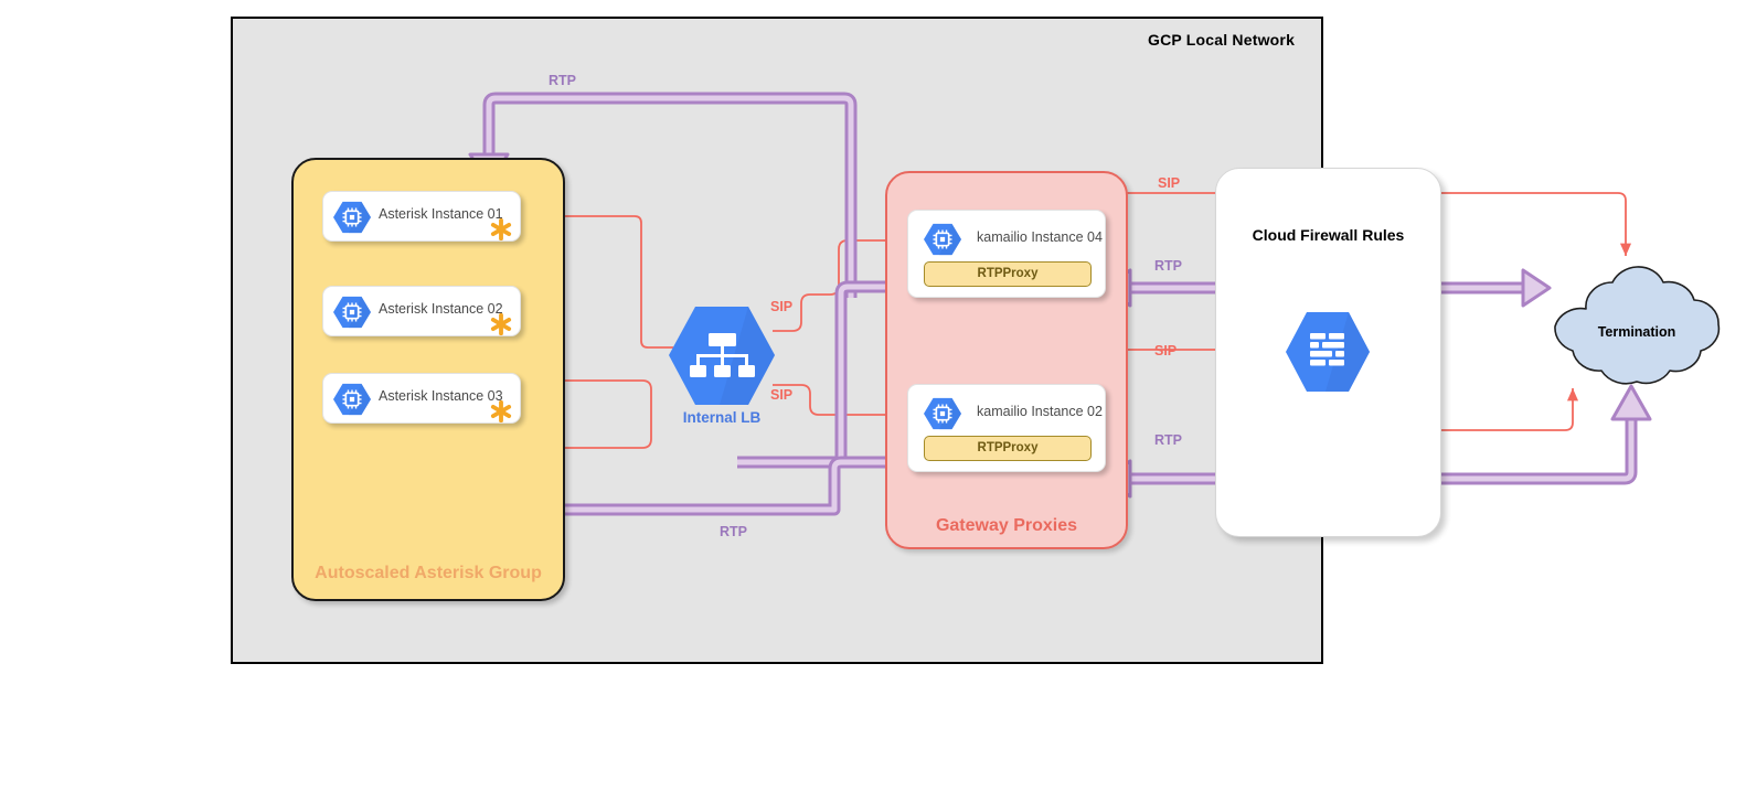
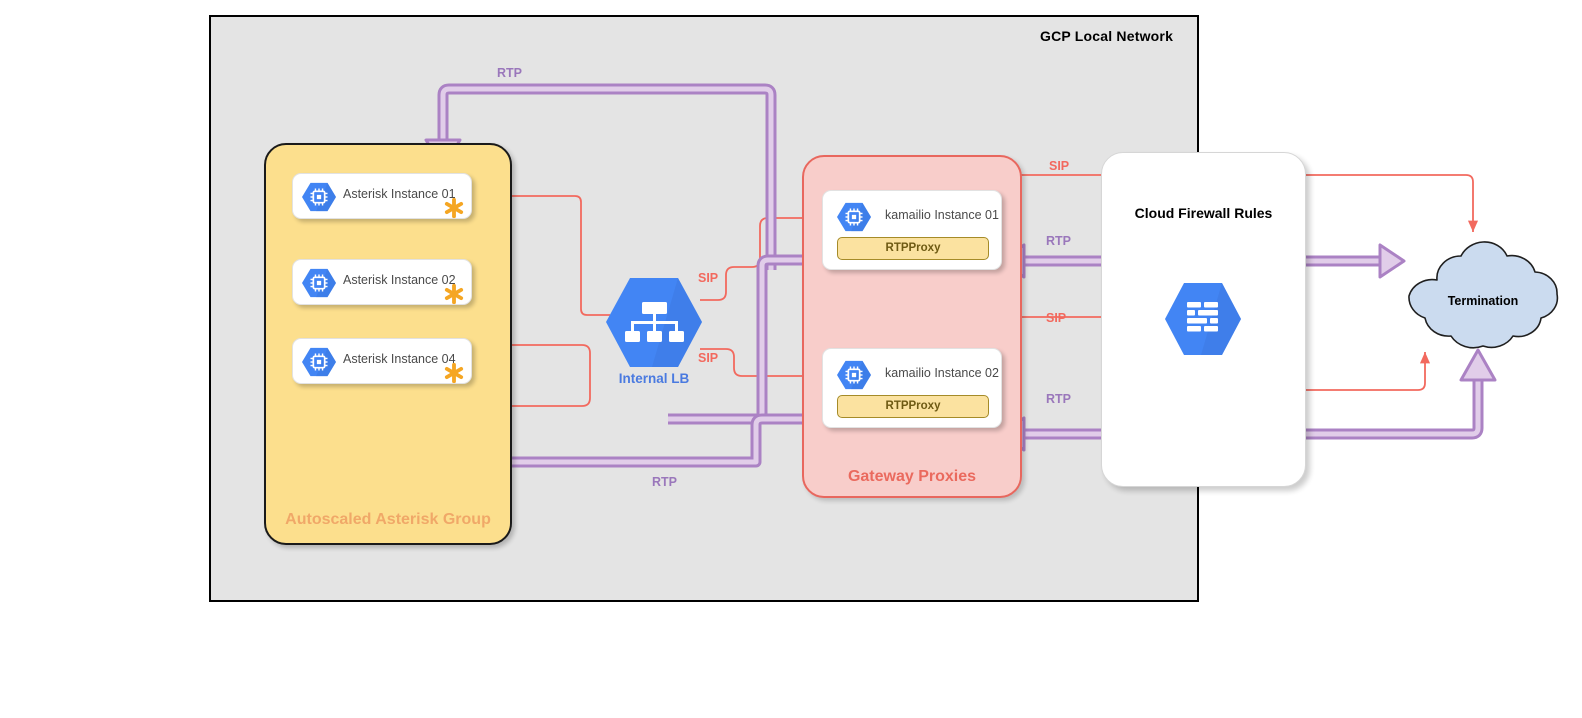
  GCP Local Network
  Autoscaled Asterisk Group
  Asterisk Instance 01
  Asterisk Instance 02
- Asterisk Instance 03
+ Asterisk Instance 04
  Internal LB
  Gateway Proxies
- kamailio Instance 04
+ kamailio Instance 01
  RTPProxy
  kamailio Instance 02
  RTPProxy
  Cloud Firewall Rules
  Termination
  RTP
  SIP
  SIP
  SIP
  SIP
  RTP
  RTP
  RTP
